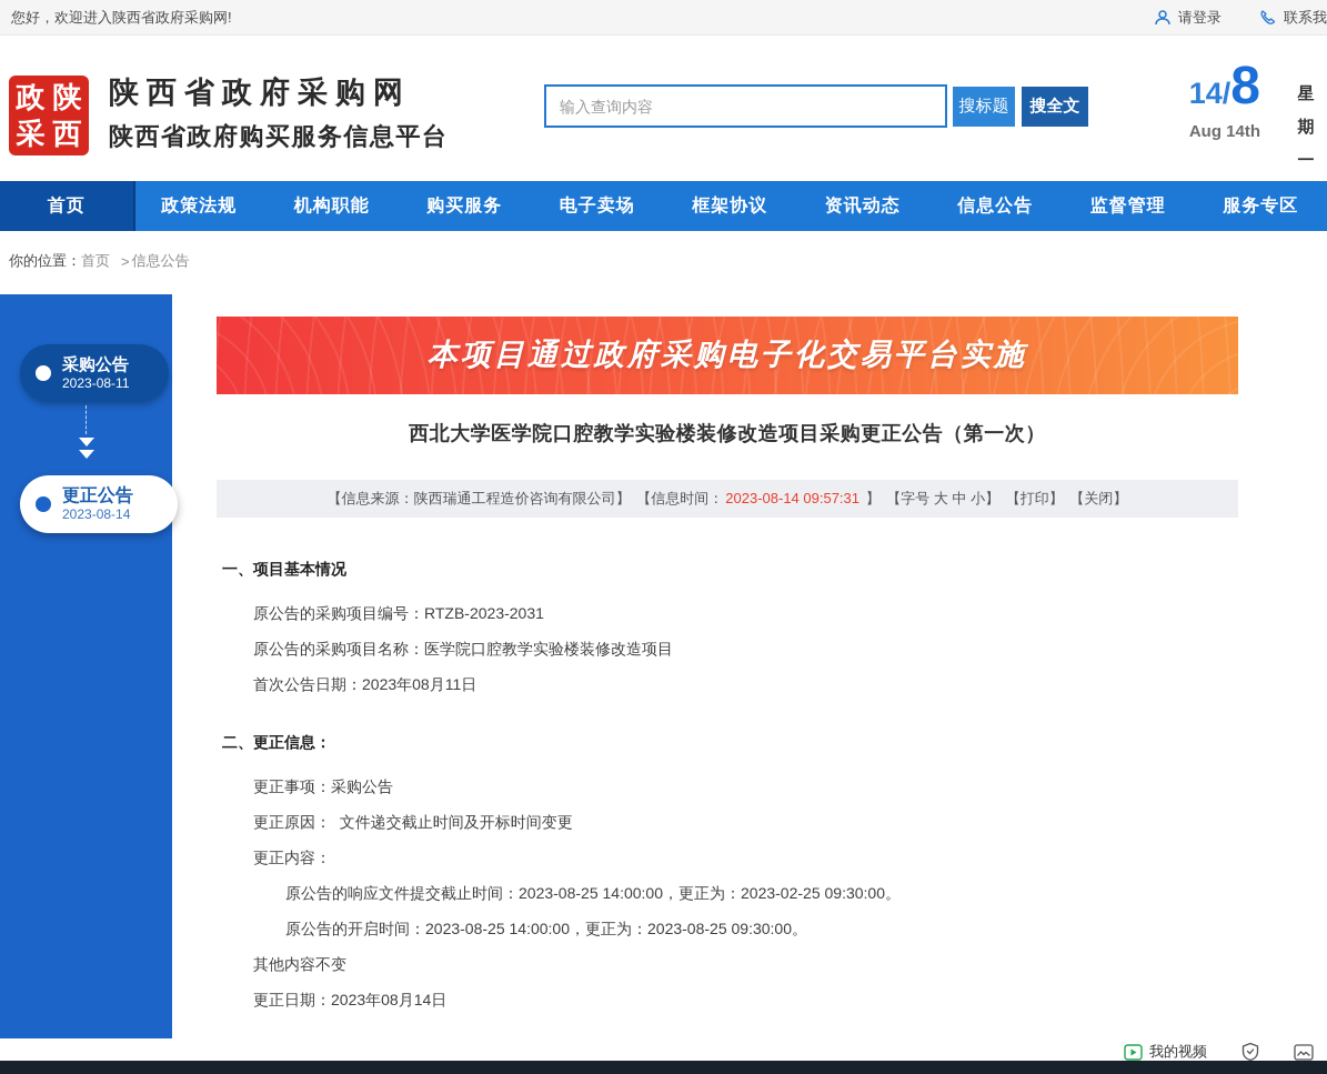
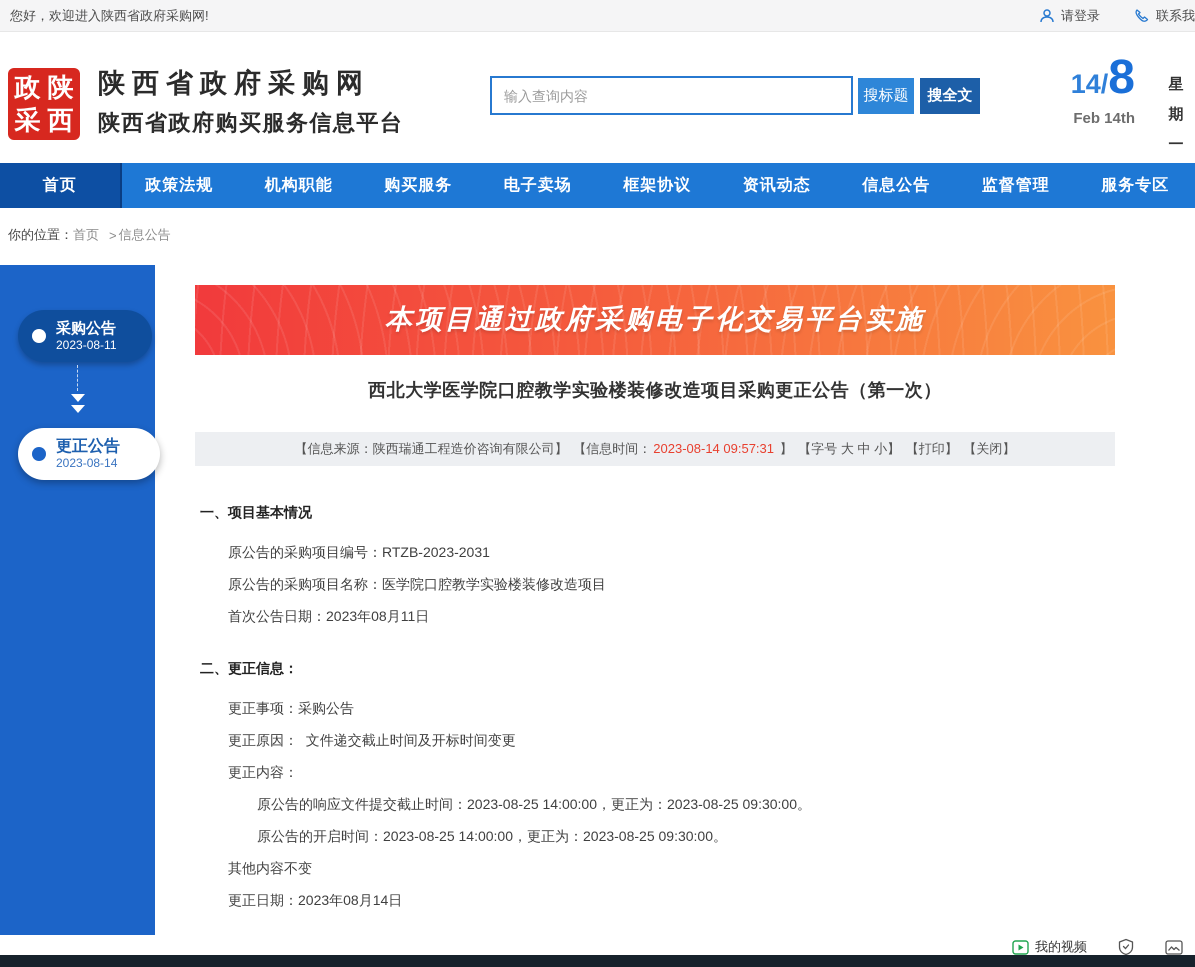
  您好，欢迎进入陕西省政府采购网!
  请登录
  联系我
  政
  陕
  采
  西
  陕西省政府采购网
  陕西省政府购买服务信息平台
  输入查询内容
  搜标题
  搜全文
  14/8
- Aug 14th
+ Feb 14th
  星期一
  首页
  政策法规
  机构职能
  购买服务
  电子卖场
  框架协议
  资讯动态
  信息公告
  监督管理
  服务专区
  你的位置：
  首页
  >
  信息公告
  采购公告
  2023-08-11
  更正公告
  2023-08-14
  本项目通过政府采购电子化交易平台实施
  西北大学医学院口腔教学实验楼装修改造项目采购更正公告（第一次）
  【信息来源：陕西瑞通工程造价咨询有限公司】 【信息时间： 2023-08-14 09:57:31 】 【字号 大 中 小】 【打印】 【关闭】
  一、项目基本情况
  原公告的采购项目编号：RTZB-2023-2031
  原公告的采购项目名称：医学院口腔教学实验楼装修改造项目
  首次公告日期：2023年08月11日
  二、更正信息：
  更正事项：采购公告
  更正原因： 文件递交截止时间及开标时间变更
  更正内容：
- 原公告的响应文件提交截止时间：2023-08-25 14:00:00，更正为：2023-02-25 09:30:00。
+ 原公告的响应文件提交截止时间：2023-08-25 14:00:00，更正为：2023-08-25 09:30:00。
  原公告的开启时间：2023-08-25 14:00:00，更正为：2023-08-25 09:30:00。
  其他内容不变
  更正日期：2023年08月14日
  我的视频
